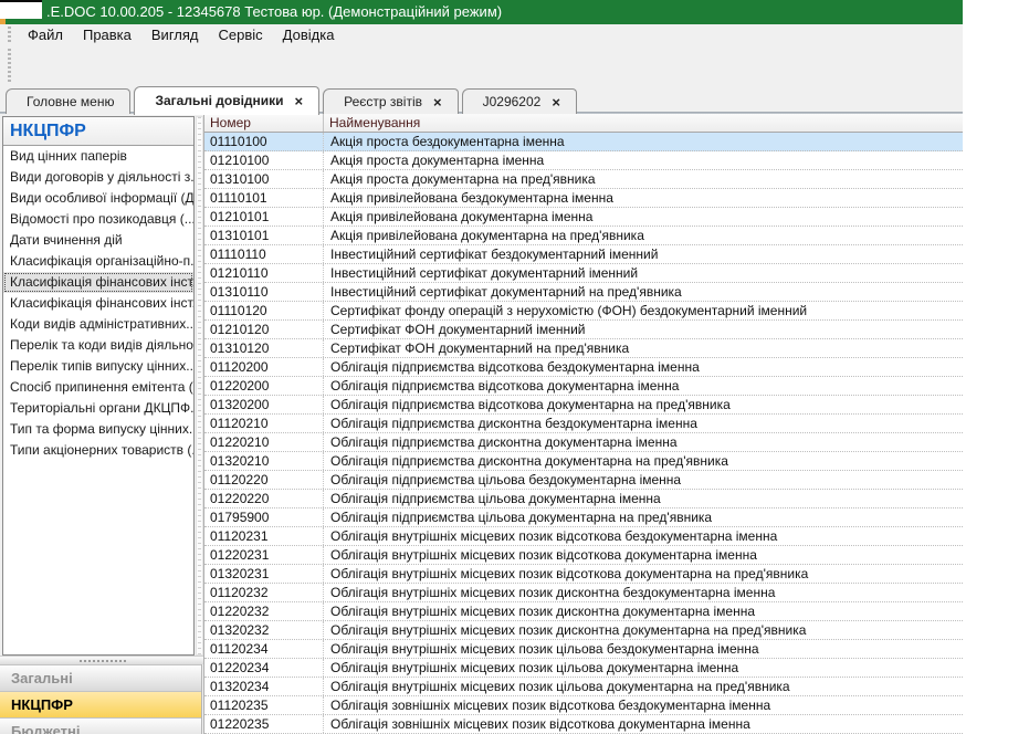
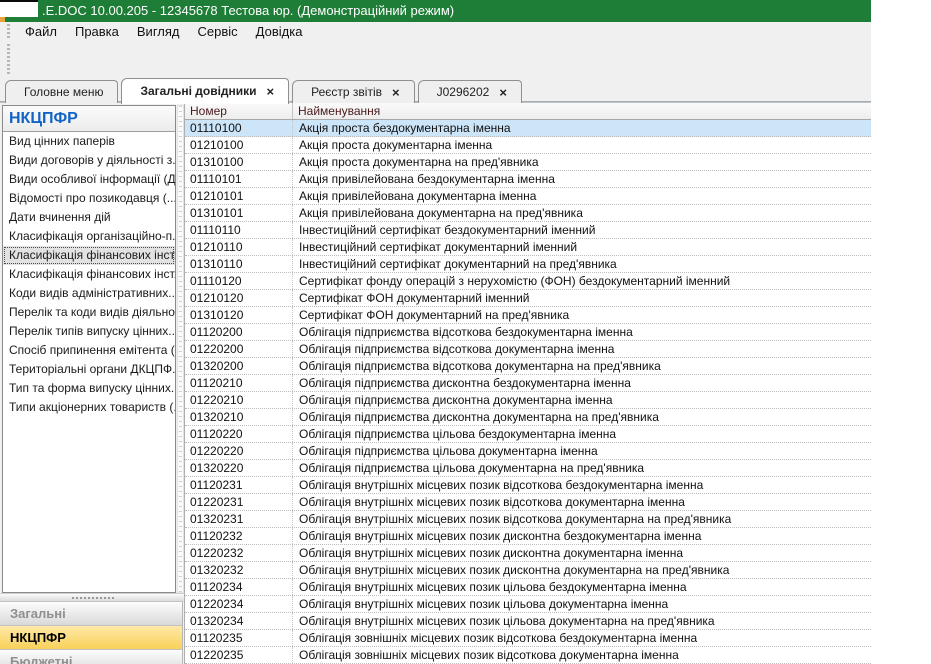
  .E.DOC 10.00.205 - 12345678 Тестова юр. (Демонстраційний режим)
  Файл
  Правка
  Вигляд
  Сервіс
  Довідка
  Головне меню
  Загальні довідники
  ×
  Реєстр звітів
  ×
  J0296202
  ×
  НКЦПФР
  Вид цінних паперів
  Види договорів у діяльності з.
  Види особливої інформації (Д
  Відомості про позикодавця (..
  Дати вчинення дій
  Класифікація організаційно-п.
  Класифікація фінансових інст
  Класифікація фінансових інст
  Коди видів адміністративних..
  Перелік та коди видів діяльно
  Перелік типів випуску цінних..
  Спосіб припинення емітента (
  Територіальні органи ДКЦПФ.
  Тип та форма випуску цінних.
  Типи акціонерних товариств (
  Загальні
  НКЦПФР
  Бюджетні
  Номер
  Найменування
  01110100
  Акція проста бездокументарна іменна
  01210100
  Акція проста документарна іменна
  01310100
  Акція проста документарна на пред'явника
  01110101
  Акція привілейована бездокументарна іменна
  01210101
  Акція привілейована документарна іменна
  01310101
  Акція привілейована документарна на пред'явника
  01110110
  Інвестиційний сертифікат бездокументарний іменний
  01210110
  Інвестиційний сертифікат документарний іменний
  01310110
  Інвестиційний сертифікат документарний на пред'явника
  01110120
  Сертифікат фонду операцій з нерухомістю (ФОН) бездокументарний іменний
  01210120
  Сертифікат ФОН документарний іменний
  01310120
  Сертифікат ФОН документарний на пред'явника
  01120200
  Облігація підприємства відсоткова бездокументарна іменна
  01220200
  Облігація підприємства відсоткова документарна іменна
  01320200
  Облігація підприємства відсоткова документарна на пред'явника
  01120210
  Облігація підприємства дисконтна бездокументарна іменна
  01220210
  Облігація підприємства дисконтна документарна іменна
  01320210
  Облігація підприємства дисконтна документарна на пред'явника
  01120220
  Облігація підприємства цільова бездокументарна іменна
  01220220
  Облігація підприємства цільова документарна іменна
- 01795900
+ 01320220
  Облігація підприємства цільова документарна на пред'явника
  01120231
  Облігація внутрішніх місцевих позик відсоткова бездокументарна іменна
  01220231
  Облігація внутрішніх місцевих позик відсоткова документарна іменна
  01320231
  Облігація внутрішніх місцевих позик відсоткова документарна на пред'явника
  01120232
  Облігація внутрішніх місцевих позик дисконтна бездокументарна іменна
  01220232
  Облігація внутрішніх місцевих позик дисконтна документарна іменна
  01320232
  Облігація внутрішніх місцевих позик дисконтна документарна на пред'явника
  01120234
  Облігація внутрішніх місцевих позик цільова бездокументарна іменна
  01220234
  Облігація внутрішніх місцевих позик цільова документарна іменна
  01320234
  Облігація внутрішніх місцевих позик цільова документарна на пред'явника
  01120235
  Облігація зовнішніх місцевих позик відсоткова бездокументарна іменна
  01220235
  Облігація зовнішніх місцевих позик відсоткова документарна іменна
